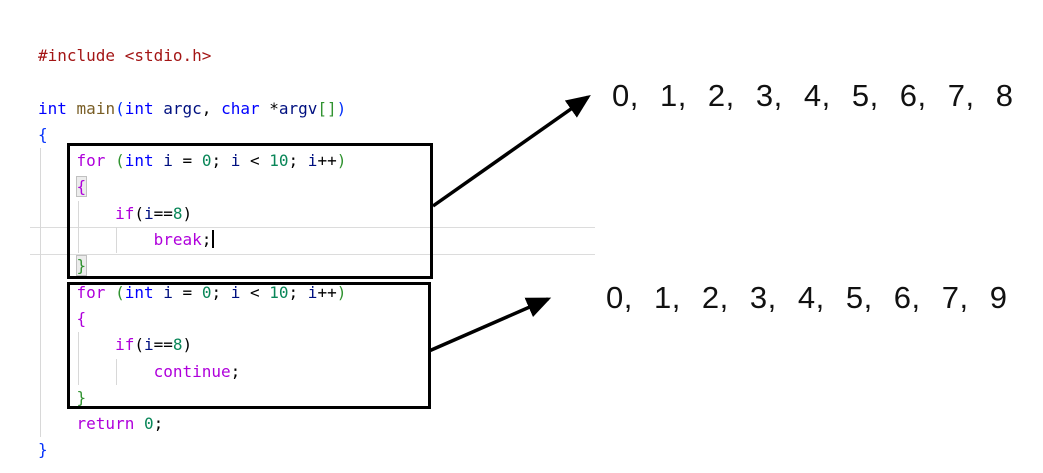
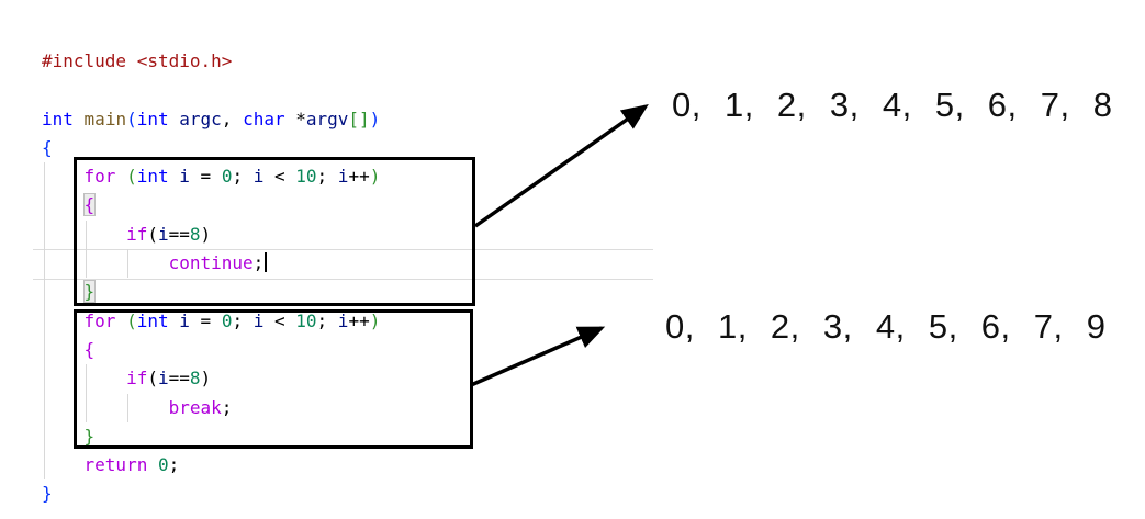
  #include <stdio.h>
  int main(int argc, char *argv[])
  {
  for (int i = 0; i < 10; i++)
  {
  if(i==8)
- break;
+ continue;
  }
  for (int i = 0; i < 10; i++)
  {
  if(i==8)
- continue;
+ break;
  }
  return 0;
  }
  0, 1, 2, 3, 4, 5, 6, 7, 8
  0, 1, 2, 3, 4, 5, 6, 7, 9
